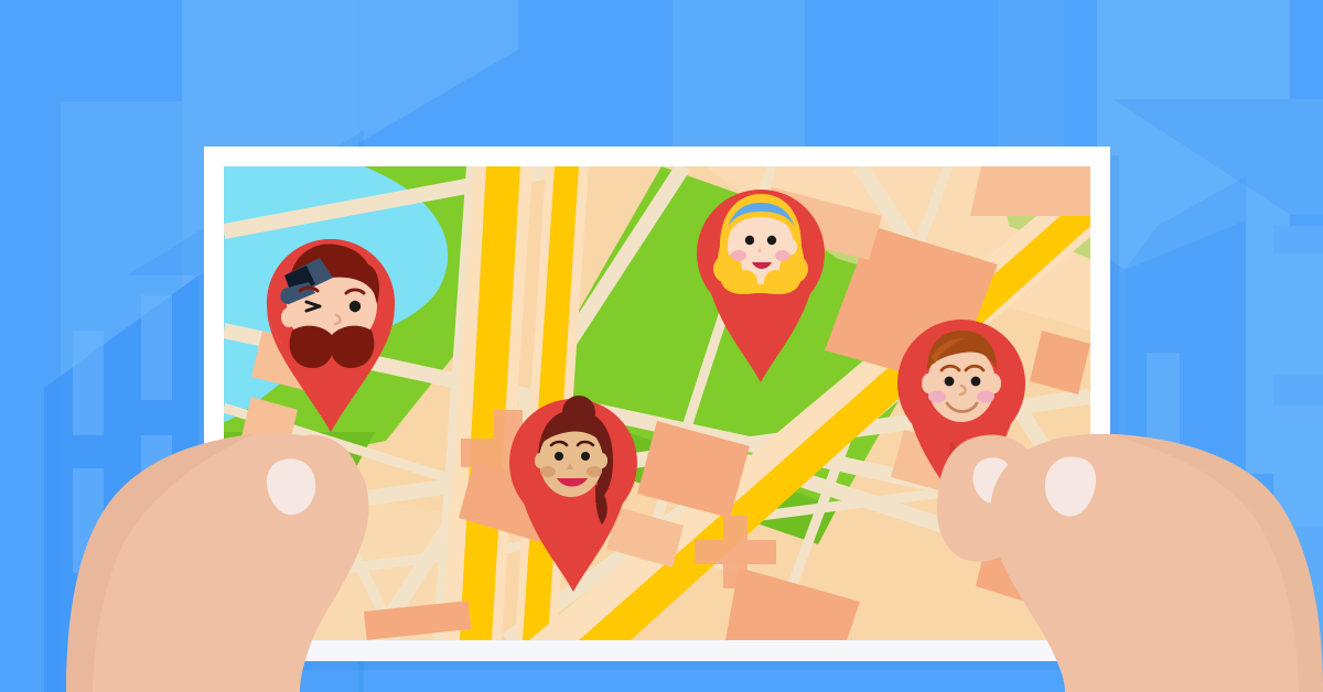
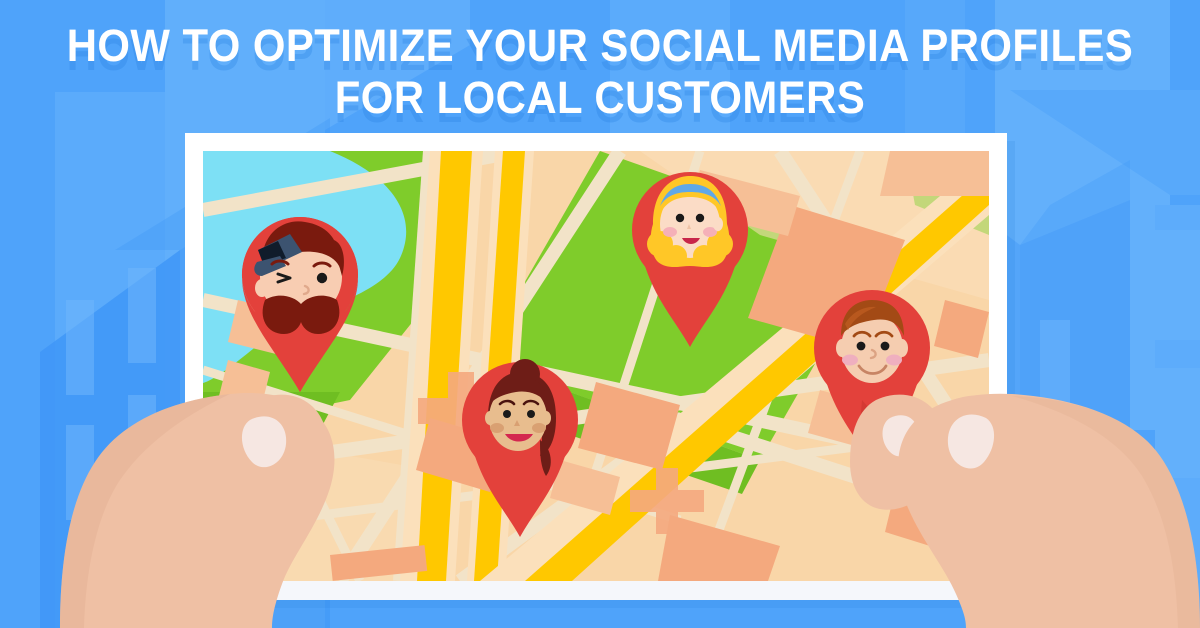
+ HOW TO OPTIMIZE YOUR SOCIAL MEDIA PROFILES
+ FOR LOCAL CUSTOMERS
